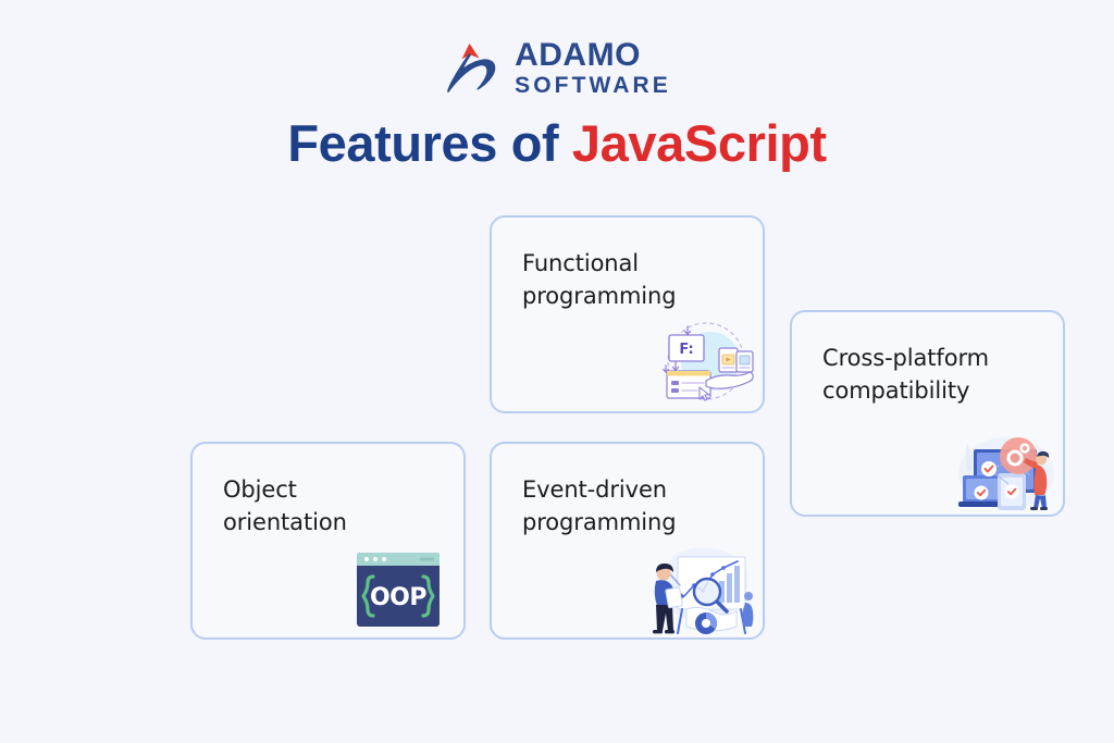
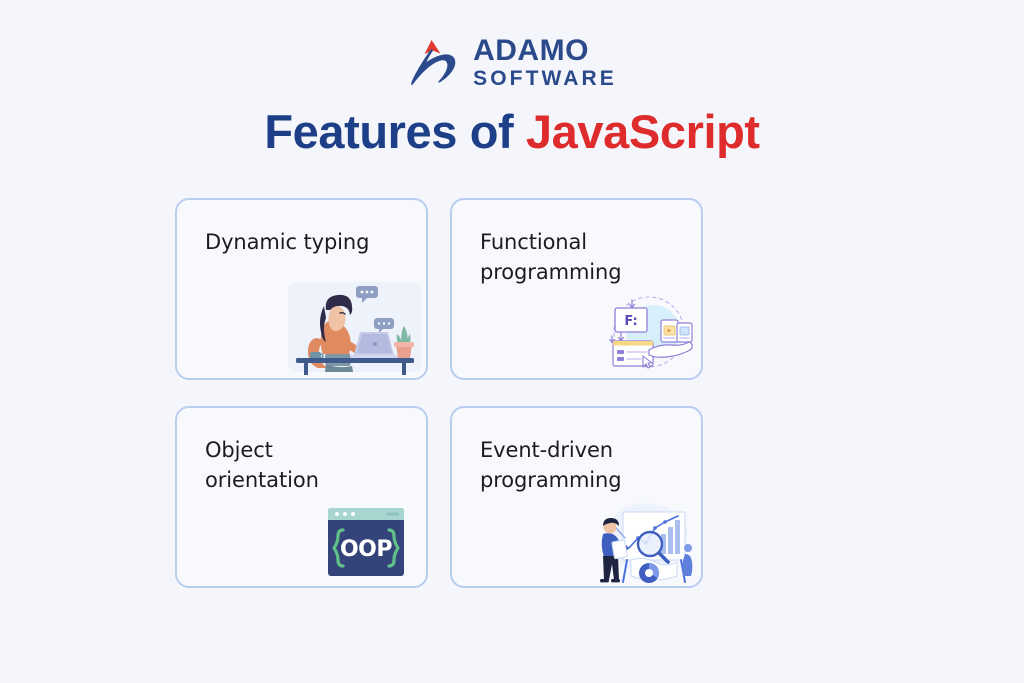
  ADAMO
  SOFTWARE
  Features of JavaScript
+ Dynamic typing
  Functional
  programming
  F:
- Cross-platform
- compatibility
  Object
  orientation
  OOP
  Event-driven
  programming
